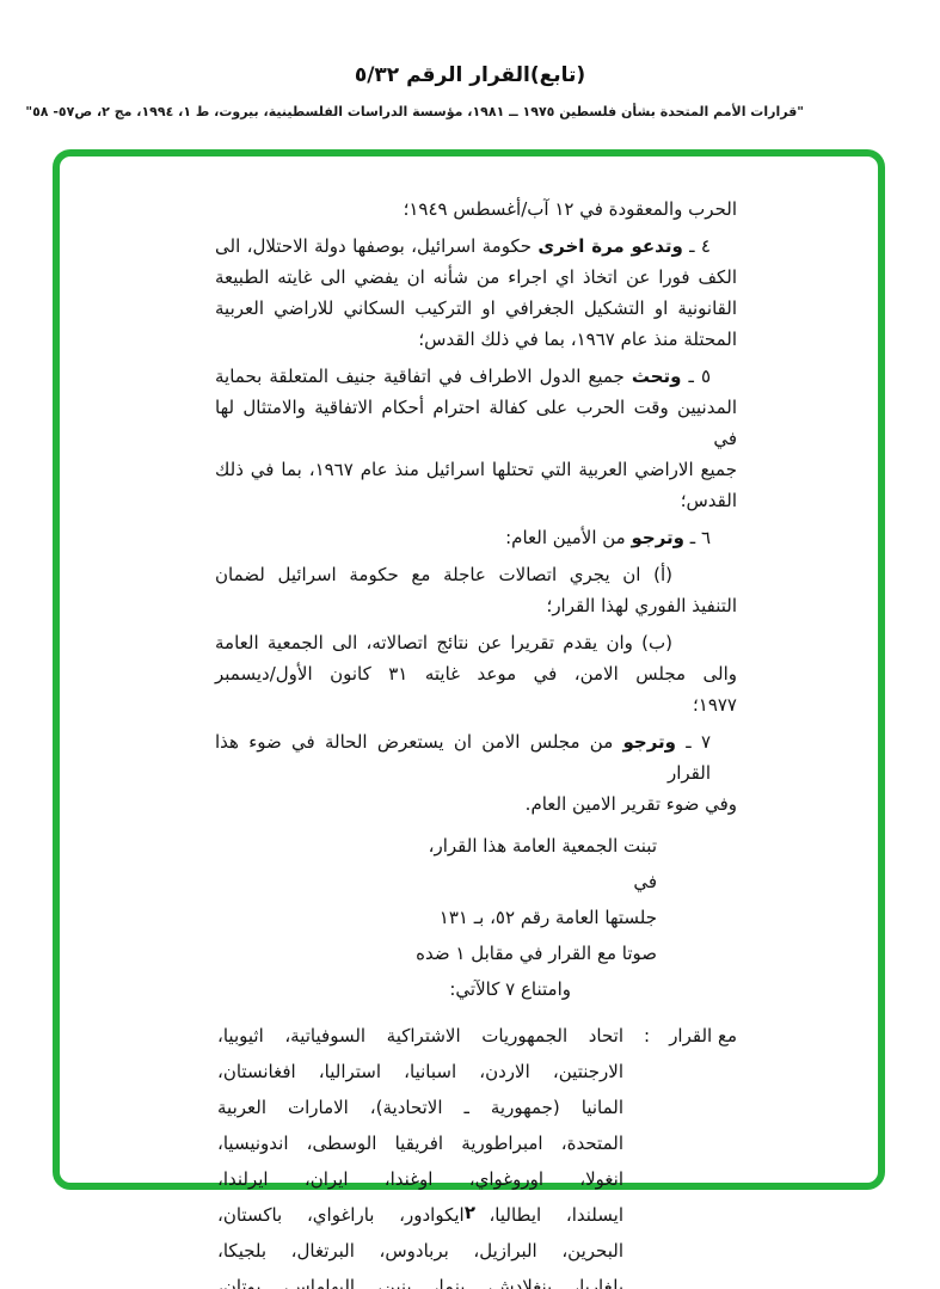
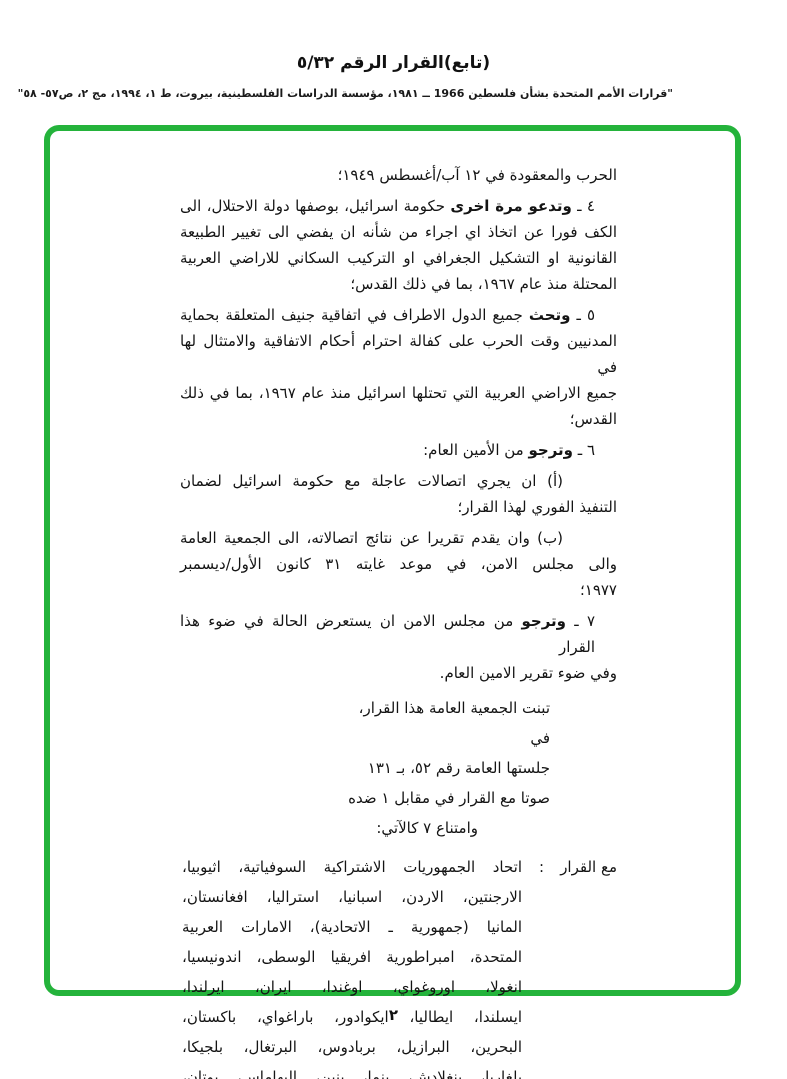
  (تابع)القرار الرقم ٥/٣٢
- "قرارات الأمم المتحدة بشأن فلسطين ١٩٧٥ ــ ١٩٨١، مؤسسة الدراسات الفلسطينية، بيروت، ط ١، ١٩٩٤، مج ٢، ص٥٧- ٥٨"
+ "قرارات الأمم المتحدة بشأن فلسطين 1966 ــ ١٩٨١، مؤسسة الدراسات الفلسطينية، بيروت، ط ١، ١٩٩٤، مج ٢، ص٥٧- ٥٨"
  الحرب والمعقودة في ١٢ آب/أغسطس ١٩٤٩؛
  ٤ ـ وتدعو مرة اخرى حكومة اسرائيل، بوصفها دولة الاحتلال، الى
- الكف فورا عن اتخاذ اي اجراء من شأنه ان يفضي الى غايته الطبيعة
+ الكف فورا عن اتخاذ اي اجراء من شأنه ان يفضي الى تغيير الطبيعة
  القانونية او التشكيل الجغرافي او التركيب السكاني للاراضي العربية
  المحتلة منذ عام ١٩٦٧، بما في ذلك القدس؛
  ٥ ـ وتحث جميع الدول الاطراف في اتفاقية جنيف المتعلقة بحماية
  المدنيين وقت الحرب على كفالة احترام أحكام الاتفاقية والامتثال لها في
  جميع الاراضي العربية التي تحتلها اسرائيل منذ عام ١٩٦٧، بما في ذلك
  القدس؛
  ٦ ـ وترجو من الأمين العام:
  (أ) ان يجري اتصالات عاجلة مع حكومة اسرائيل لضمان
  التنفيذ الفوري لهذا القرار؛
  (ب) وان يقدم تقريرا عن نتائج اتصالاته، الى الجمعية العامة
  والى مجلس الامن، في موعد غايته ٣١ كانون الأول/ديسمبر
  ١٩٧٧؛
  ٧ ـ وترجو من مجلس الامن ان يستعرض الحالة في ضوء هذا القرار
  وفي ضوء تقرير الامين العام.
  تبنت الجمعية العامة هذا القرار، في
  جلستها العامة رقم ٥٢، بـ ١٣١
  صوتا مع القرار في مقابل ١ ضده
  وامتناع ٧ كالآتي:
  مع القرار
  :
  اتحاد الجمهوريات الاشتراكية السوفياتية، اثيوبيا،
  الارجنتين، الاردن، اسبانيا، استراليا، افغانستان،
  المانيا (جمهورية ـ الاتحادية)، الامارات العربية
  المتحدة، امبراطورية افريقيا الوسطى، اندونيسيا،
  انغولا، اوروغواي، اوغندا، ايران، ايرلندا،
  ايسلندا، ايطاليا، ايكوادور، باراغواي، باكستان،
  البحرين، البرازيل، بربادوس، البرتغال، بلجيكا،
  بلغاريا، بنغلادش، بنما، بنين، البهاماس، بوتان،
  ٢
